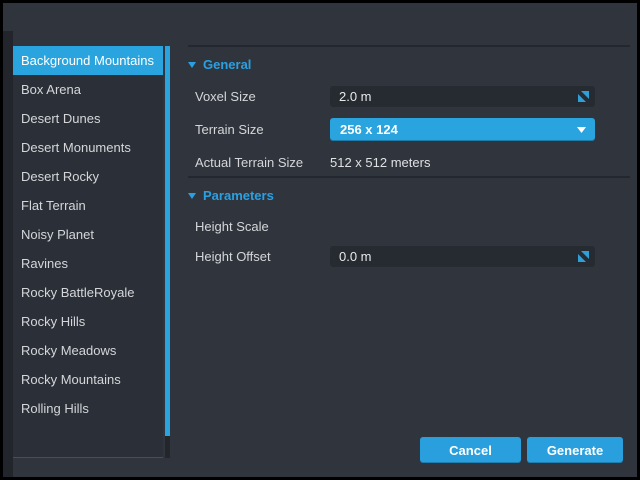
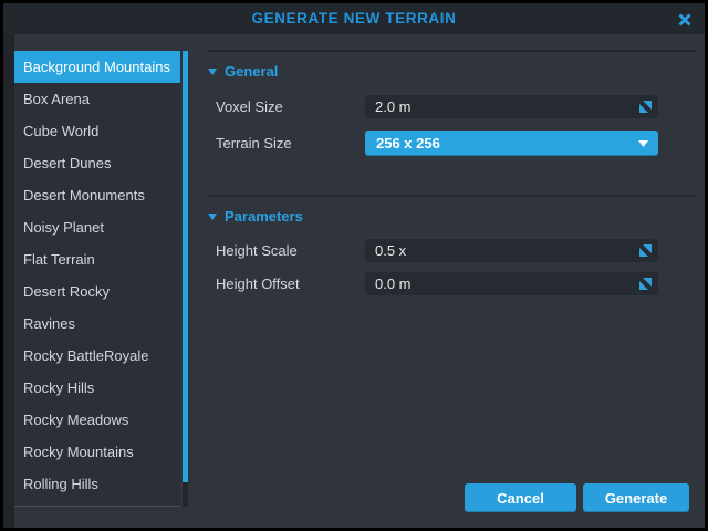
+ GENERATE NEW TERRAIN
  Background Mountains
  Box Arena
+ Cube World
  Desert Dunes
  Desert Monuments
- Desert Rocky
+ Noisy Planet
  Flat Terrain
- Noisy Planet
+ Desert Rocky
  Ravines
  Rocky BattleRoyale
  Rocky Hills
  Rocky Meadows
  Rocky Mountains
  Rolling Hills
  General
  Voxel Size
  2.0 m
  Terrain Size
- 256 x 124
+ 256 x 256
- Actual Terrain Size
- 512 x 512 meters
  Parameters
  Height Scale
+ 0.5 x
  Height Offset
  0.0 m
  Cancel
  Generate
